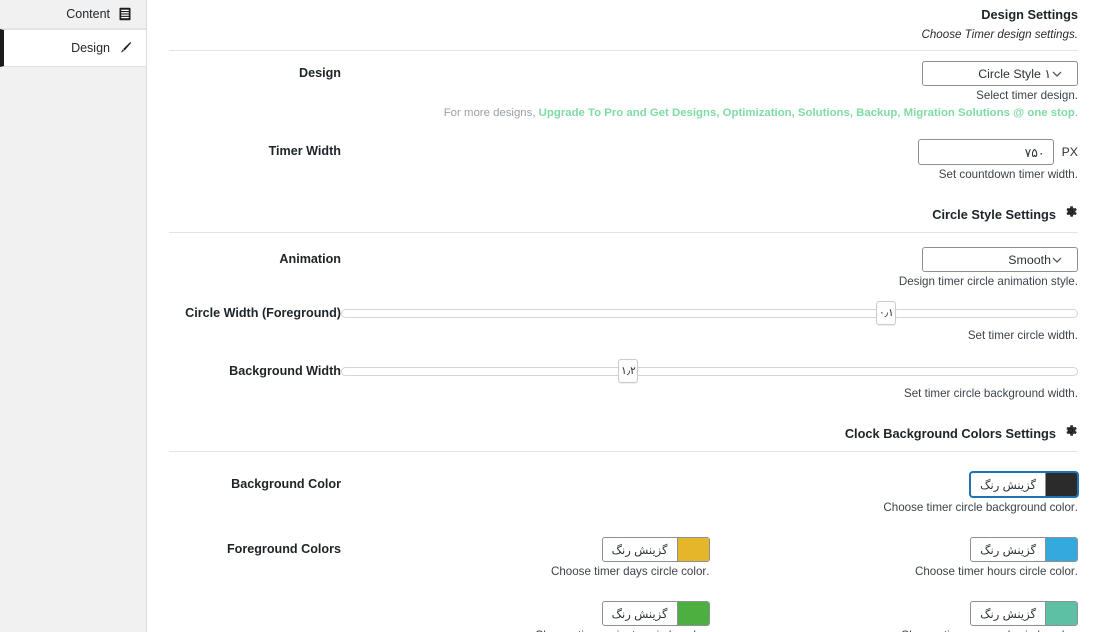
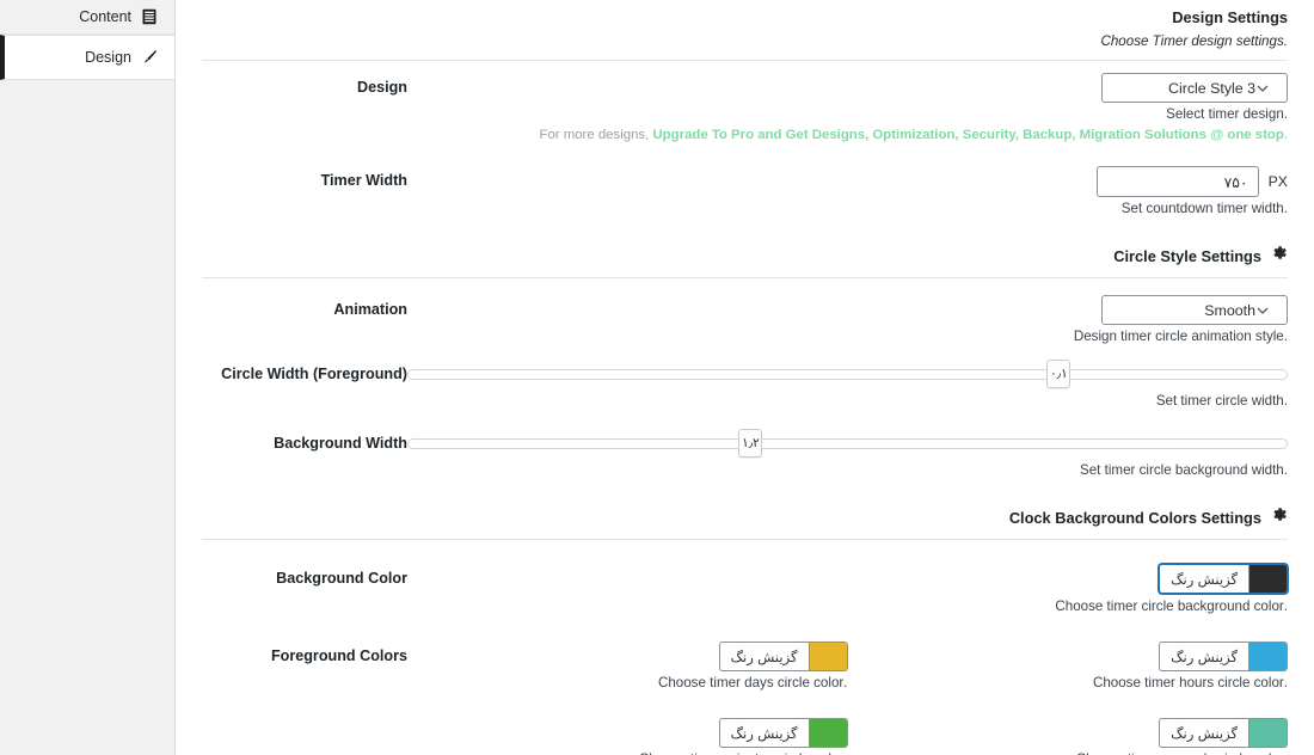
  Content
  Design
  Design Settings
  .Choose Timer design settings
- Circle Style ۱
+ Circle Style 3
  .Select timer design
- .For more designs, Upgrade To Pro and Get Designs, Optimization, Solutions, Backup, Migration Solutions @ one stop
+ .For more designs, Upgrade To Pro and Get Designs, Optimization, Security, Backup, Migration Solutions @ one stop
  Design
  PX
  .Set countdown timer width
  Timer Width
  Circle Style Settings
  Smooth
  .Design timer circle animation style
  Animation
  ۰٫۱
  .Set timer circle width
  Circle Width (Foreground)
  ۱٫۲
  .Set timer circle background width
  Background Width
  Clock Background Colors Settings
  گزینش رنگ
  .Choose timer circle background color
  Background Color
  گزینش رنگ
  .Choose timer hours circle color
  گزینش رنگ
  .Choose timer days circle color
  Foreground Colors
  گزینش رنگ
  گزینش رنگ
